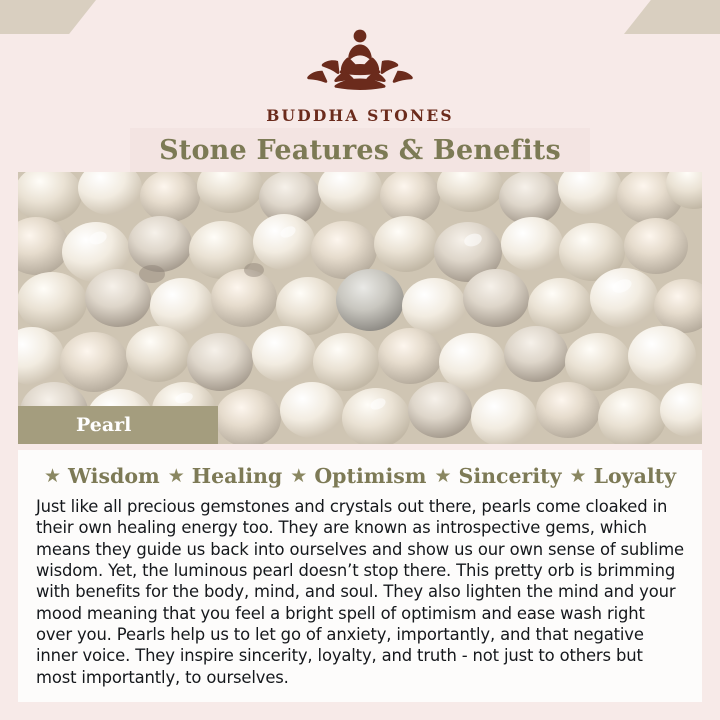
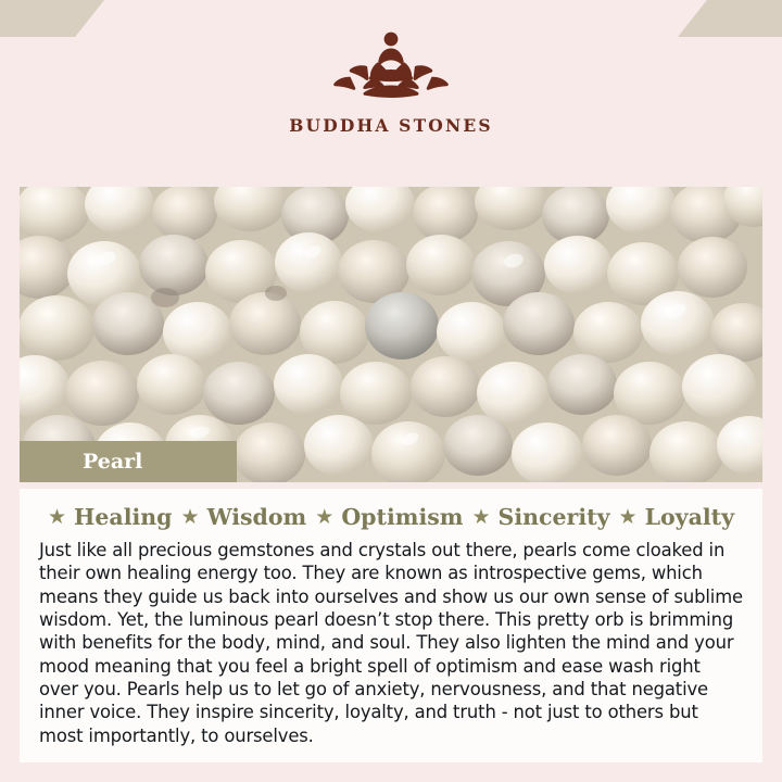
  BUDDHA STONES
- Stone Features & Benefits
  Pearl
  ★
- Wisdom
+ Healing
  ★
- Healing
+ Wisdom
  ★
  Optimism
  ★
  Sincerity
  ★
  Loyalty
- Just like all precious gemstones and crystals out there, pearls come cloaked in their own healing energy too. They are known as introspective gems, which means they guide us back into ourselves and show us our own sense of sublime wisdom. Yet, the luminous pearl doesn’t stop there. This pretty orb is brimming with benefits for the body, mind, and soul. They also lighten the mind and your mood meaning that you feel a bright spell of optimism and ease wash right over you. Pearls help us to let go of anxiety, importantly, and that negative inner voice. They inspire sincerity, loyalty, and truth - not just to others but most importantly, to ourselves.
+ Just like all precious gemstones and crystals out there, pearls come cloaked in their own healing energy too. They are known as introspective gems, which means they guide us back into ourselves and show us our own sense of sublime wisdom. Yet, the luminous pearl doesn’t stop there. This pretty orb is brimming with benefits for the body, mind, and soul. They also lighten the mind and your mood meaning that you feel a bright spell of optimism and ease wash right over you. Pearls help us to let go of anxiety, nervousness, and that negative inner voice. They inspire sincerity, loyalty, and truth - not just to others but most importantly, to ourselves.
